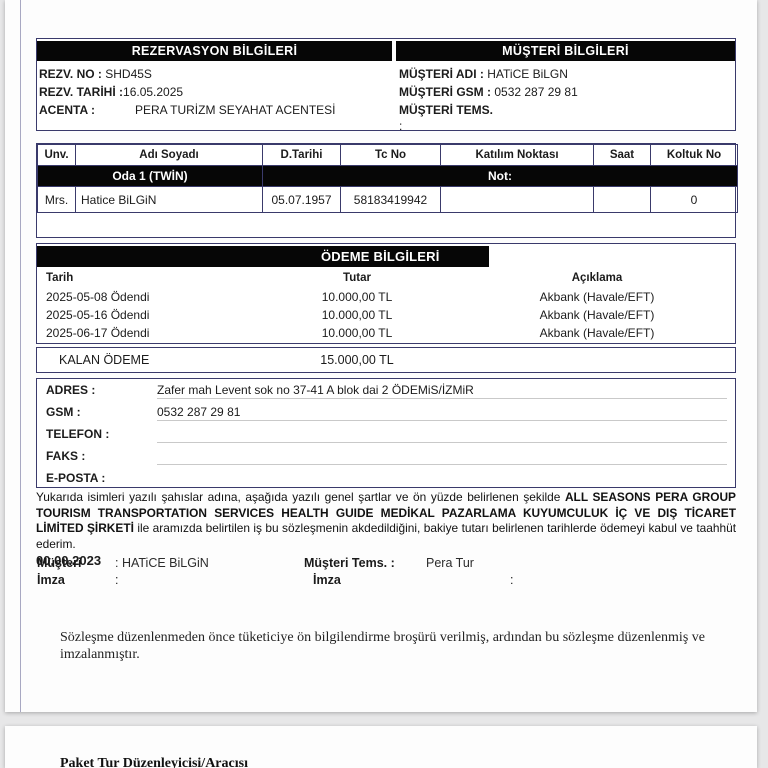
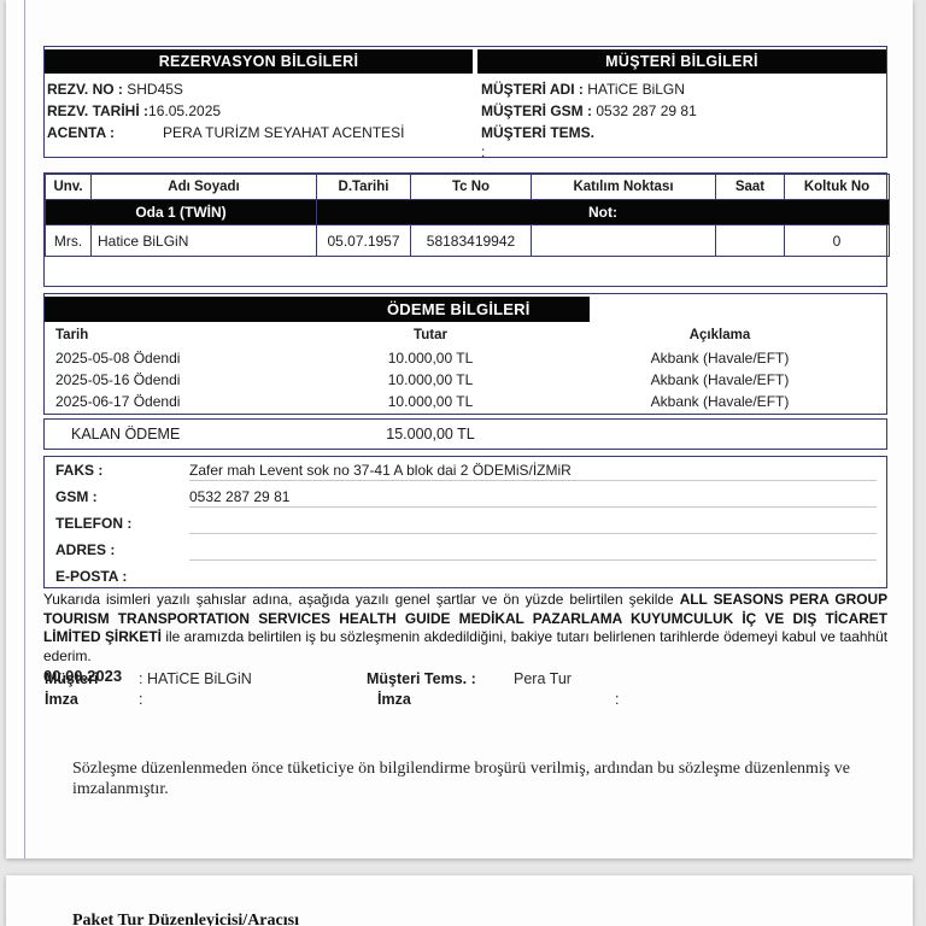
  REZERVASYON BİLGİLERİ
  MÜŞTERİ BİLGİLERİ
  REZV. NO : SHD45S
  REZV. TARİHİ :16.05.2025
  ACENTA : PERA TURİZM SEYAHAT ACENTESİ
  MÜŞTERİ ADI : HATiCE BiLGN
  MÜŞTERİ GSM : 0532 287 29 81
  MÜŞTERİ TEMS.
  :
  Unv.	Adı Soyadı	D.Tarihi	Tc No	Katılım Noktası	Saat	Koltuk No
  Oda 1 (TWİN)	Not:
  Mrs.	Hatice BiLGiN	05.07.1957	58183419942			0
  ÖDEME BİLGİLERİ
  Tarih
  Tutar
  Açıklama
  2025-05-08 Ödendi
  10.000,00 TL
  Akbank (Havale/EFT)
  2025-05-16 Ödendi
  10.000,00 TL
  Akbank (Havale/EFT)
  2025-06-17 Ödendi
  10.000,00 TL
  Akbank (Havale/EFT)
  KALAN ÖDEME
  15.000,00 TL
- ADRES :
+ FAKS :
  Zafer mah Levent sok no 37-41 A blok dai 2 ÖDEMiS/İZMiR
  GSM :
  0532 287 29 81
  TELEFON :
- FAKS :
+ ADRES :
  E-POSTA :
- Yukarıda isimleri yazılı şahıslar adına, aşağıda yazılı genel şartlar ve ön yüzde belirlenen şekilde ALL SEASONS PERA GROUP TOURISM TRANSPORTATION SERVICES HEALTH GUIDE MEDİKAL PAZARLAMA KUYUMCULUK İÇ VE DIŞ TİCARET LİMİTED ŞİRKETİ ile aramızda belirtilen iş bu sözleşmenin akdedildiğini, bakiye tutarı belirlenen tarihlerde ödemeyi kabul ve taahhüt ederim.
+ Yukarıda isimleri yazılı şahıslar adına, aşağıda yazılı genel şartlar ve ön yüzde belirtilen şekilde ALL SEASONS PERA GROUP TOURISM TRANSPORTATION SERVICES HEALTH GUIDE MEDİKAL PAZARLAMA KUYUMCULUK İÇ VE DIŞ TİCARET LİMİTED ŞİRKETİ ile aramızda belirtilen iş bu sözleşmenin akdedildiğini, bakiye tutarı belirlenen tarihlerde ödemeyi kabul ve taahhüt ederim.
  00.00.2023
  Müşteri
  : HATiCE BiLGiN
  Müşteri Tems. :
  Pera Tur
  İmza
  :
  İmza
  :
  Sözleşme düzenlenmeden önce tüketiciye ön bilgilendirme broşürü verilmiş, ardından bu sözleşme düzenlenmiş ve imzalanmıştır.
  Paket Tur Düzenleyicisi/Aracısı
